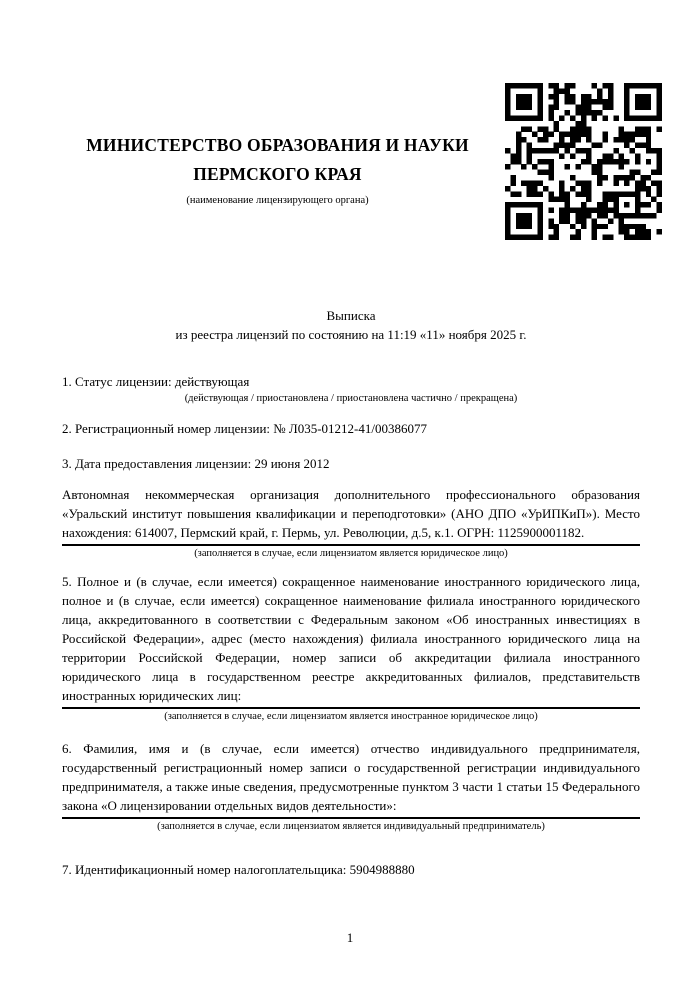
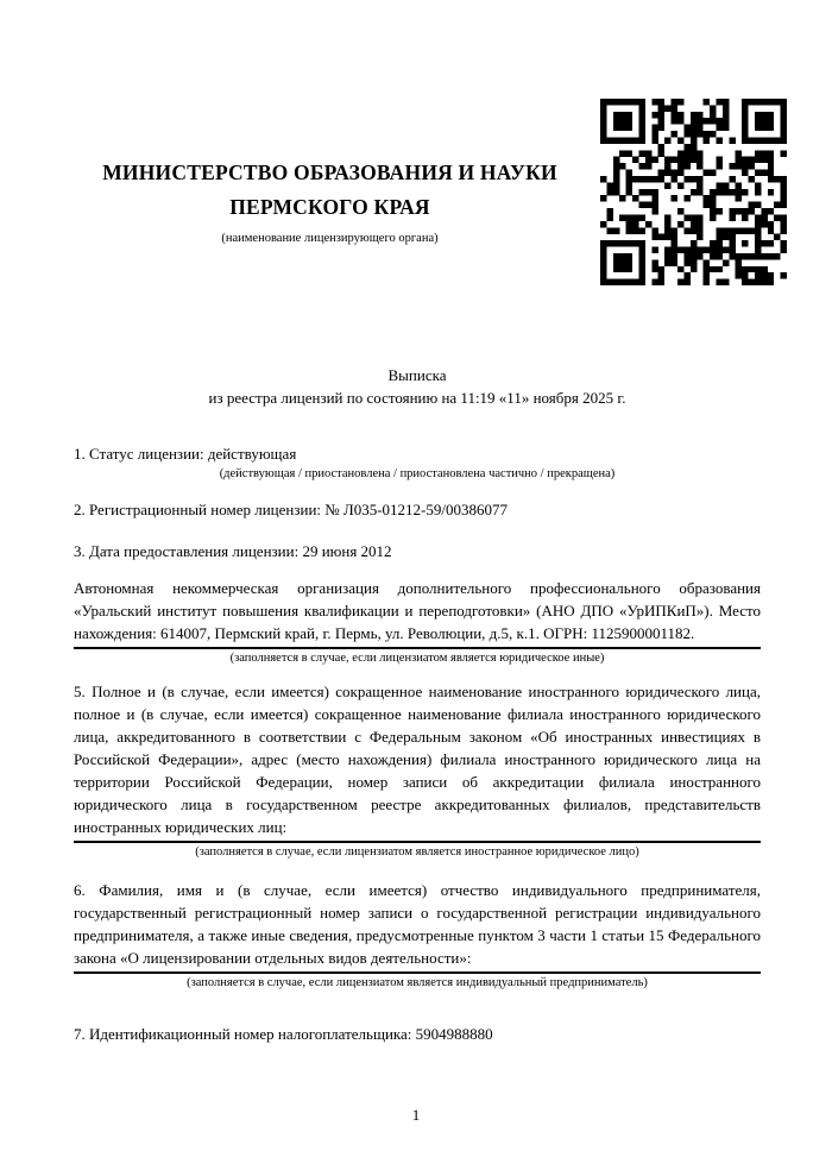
  МИНИСТЕРСТВО ОБРАЗОВАНИЯ И НАУКИ
  ПЕРМСКОГО КРАЯ
  (наименование лицензирующего органа)
  Выписка
  из реестра лицензий по состоянию на 11:19 «11» ноября 2025 г.
  1. Статус лицензии: действующая
  (действующая / приостановлена / приостановлена частично / прекращена)
- 2. Регистрационный номер лицензии: № Л035-01212-41/00386077
+ 2. Регистрационный номер лицензии: № Л035-01212-59/00386077
  3. Дата предоставления лицензии: 29 июня 2012
  Автономная некоммерческая организация дополнительного профессионального образования «Уральский институт повышения квалификации и переподготовки» (АНО ДПО «УрИПКиП»). Место нахождения: 614007, Пермский край, г. Пермь, ул. Революции, д.5, к.1. ОГРН: 1125900001182.
- (заполняется в случае, если лицензиатом является юридическое лицо)
+ (заполняется в случае, если лицензиатом является юридическое иные)
  5. Полное и (в случае, если имеется) сокращенное наименование иностранного юридического лица, полное и (в случае, если имеется) сокращенное наименование филиала иностранного юридического лица, аккредитованного в соответствии с Федеральным законом «Об иностранных инвестициях в Российской Федерации», адрес (место нахождения) филиала иностранного юридического лица на территории Российской Федерации, номер записи об аккредитации филиала иностранного юридического лица в государственном реестре аккредитованных филиалов, представительств иностранных юридических лиц:
  (заполняется в случае, если лицензиатом является иностранное юридическое лицо)
  6. Фамилия, имя и (в случае, если имеется) отчество индивидуального предпринимателя, государственный регистрационный номер записи о государственной регистрации индивидуального предпринимателя, а также иные сведения, предусмотренные пунктом 3 части 1 статьи 15 Федерального закона «О лицензировании отдельных видов деятельности»:
  (заполняется в случае, если лицензиатом является индивидуальный предприниматель)
  7. Идентификационный номер налогоплательщика: 5904988880
  1
